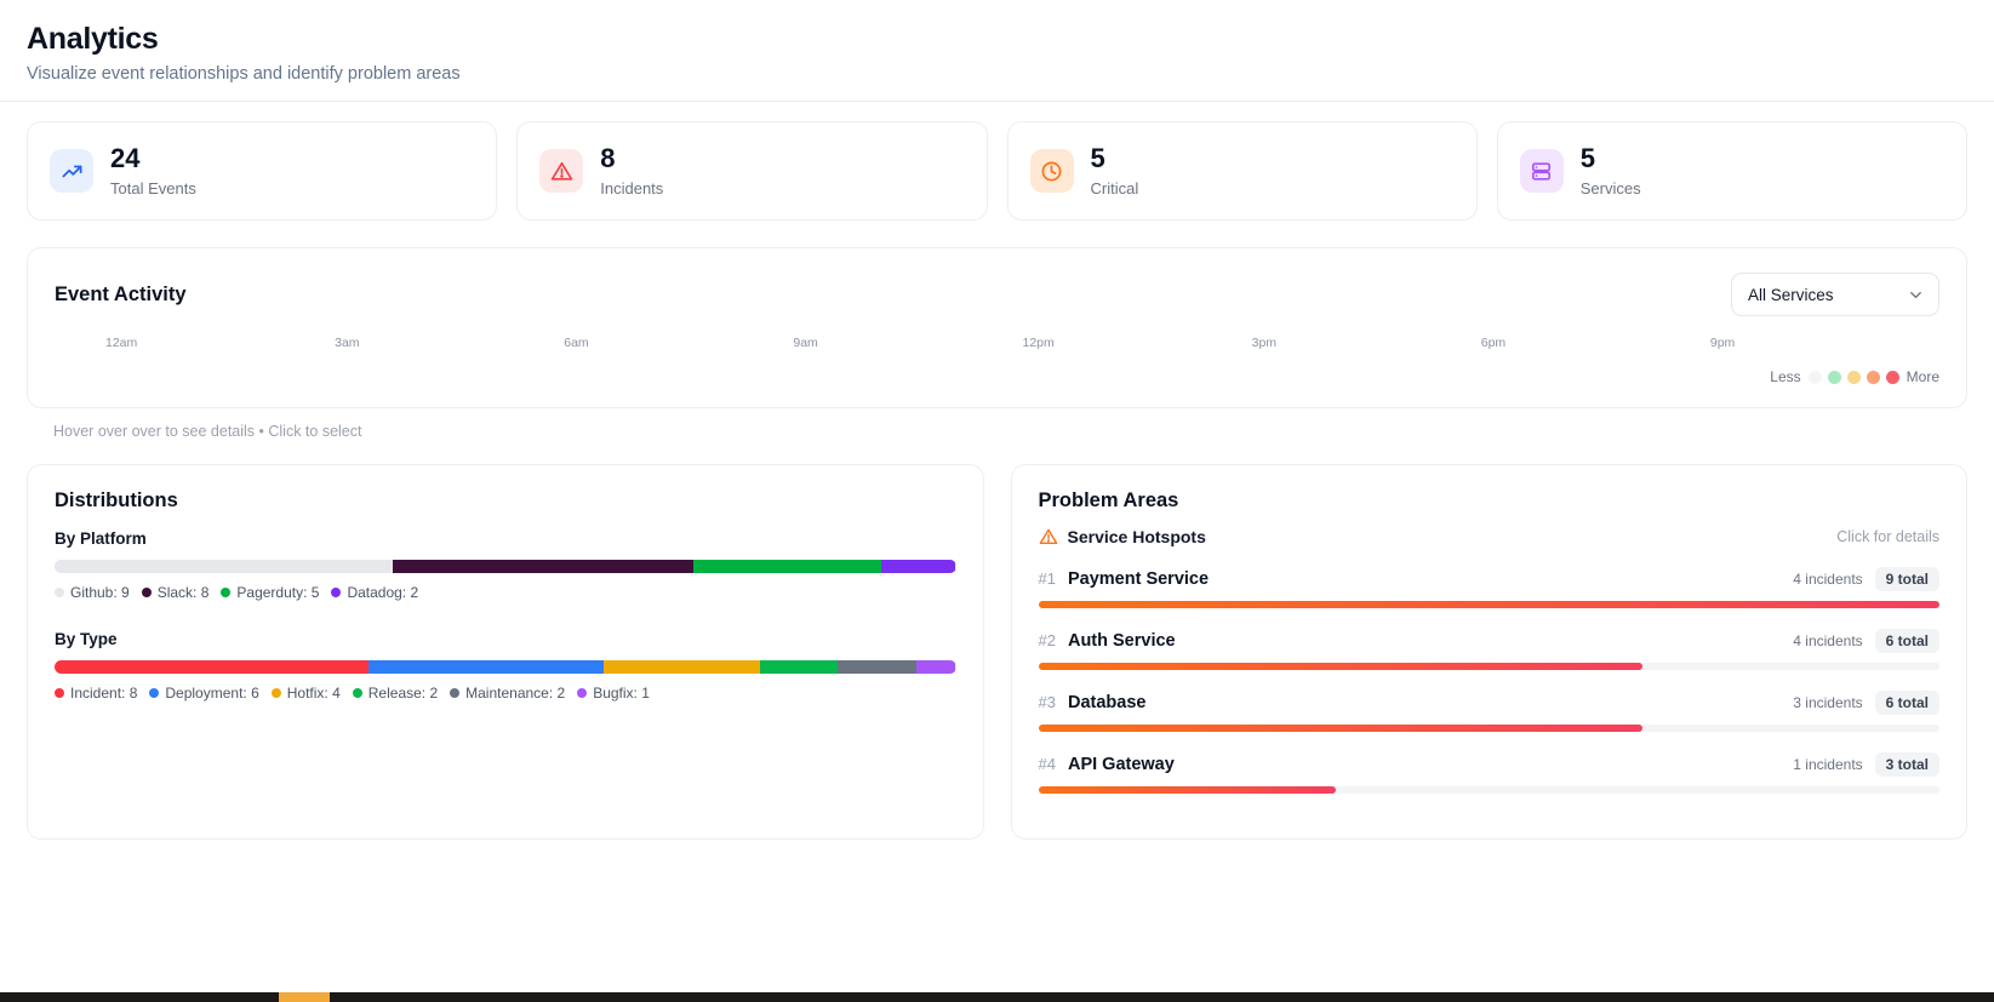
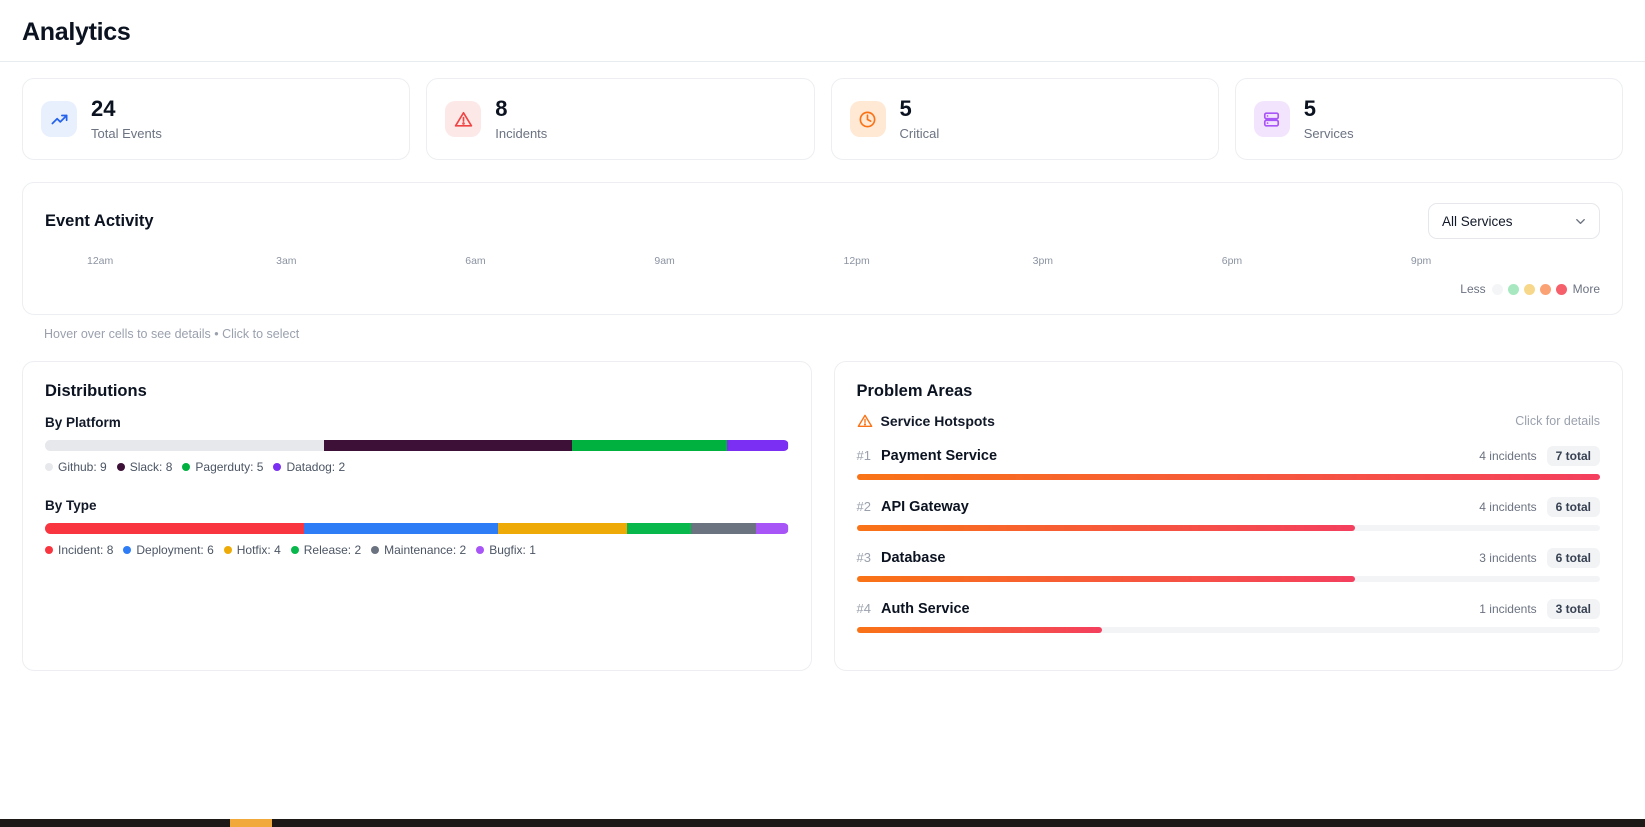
  Analytics
- Visualize event relationships and identify problem areas
  24
  Total Events
  8
  Incidents
  5
  Critical
  5
  Services
  Event Activity
  All Services
  12am
  3am
  6am
  9am
  12pm
  3pm
  6pm
  9pm
  Less
  More
- Hover over over to see details • Click to select
+ Hover over cells to see details • Click to select
  Distributions
  By Platform
  Github: 9
  Slack: 8
  Pagerduty: 5
  Datadog: 2
  By Type
  Incident: 8
  Deployment: 6
  Hotfix: 4
  Release: 2
  Maintenance: 2
  Bugfix: 1
  Problem Areas
  Service Hotspots
  Click for details
  #1
  Payment Service
  4 incidents
- 9 total
+ 7 total
  #2
- Auth Service
+ API Gateway
  4 incidents
  6 total
  #3
  Database
  3 incidents
  6 total
  #4
- API Gateway
+ Auth Service
  1 incidents
  3 total
